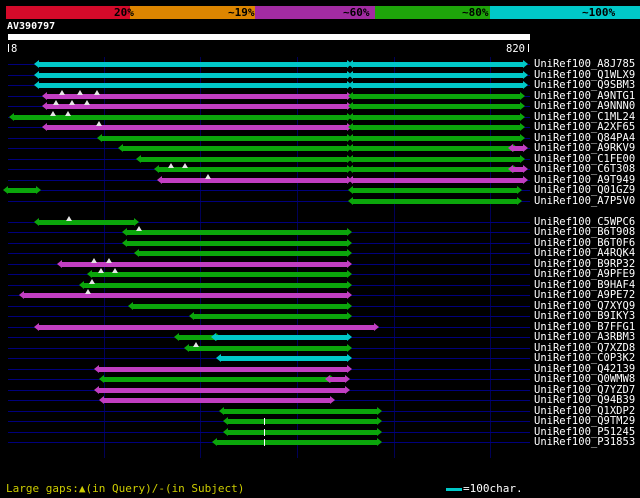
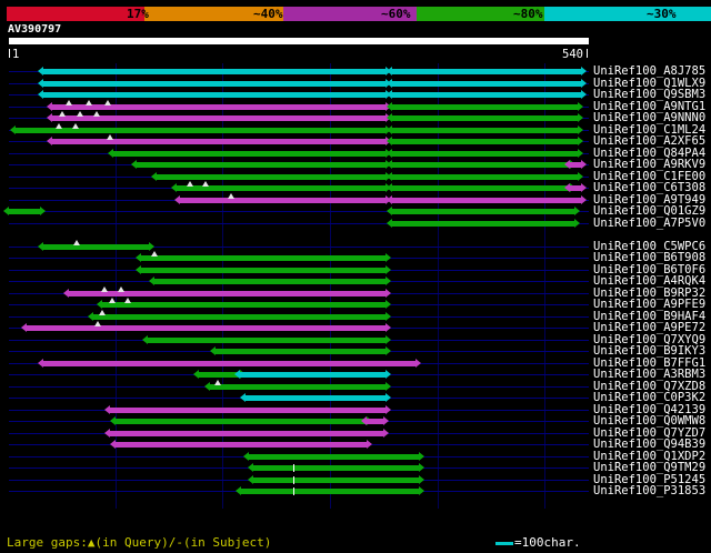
- 20%
+ 17%
- ~19%
+ ~40%
  ~60%
  ~80%
- ~100%
+ ~30%
  AV390797
- 8
+ 1
- 820
+ 540
  UniRef100_A8J785
  UniRef100_Q1WLX9
  UniRef100_Q9SBM3
  UniRef100_A9NTG1
  UniRef100_A9NNN0
  UniRef100_C1ML24
  UniRef100_A2XF65
  UniRef100_Q84PA4
  UniRef100_A9RKV9
  UniRef100_C1FE00
  UniRef100_C6T308
  UniRef100_A9T949
  UniRef100_Q01GZ9
  UniRef100_A7P5V0
  UniRef100_C5WPC6
  UniRef100_B6T908
  UniRef100_B6T0F6
  UniRef100_A4RQK4
  UniRef100_B9RP32
  UniRef100_A9PFE9
  UniRef100_B9HAF4
  UniRef100_A9PE72
  UniRef100_Q7XYQ9
  UniRef100_B9IKY3
  UniRef100_B7FFG1
  UniRef100_A3RBM3
  UniRef100_Q7XZD8
  UniRef100_C0P3K2
  UniRef100_Q42139
  UniRef100_Q0WMW8
  UniRef100_Q7YZD7
  UniRef100_Q94B39
  UniRef100_Q1XDP2
  UniRef100_Q9TM29
  UniRef100_P51245
  UniRef100_P31853
  Large gaps:▲(in Query)/-(in Subject)
  =100char.
